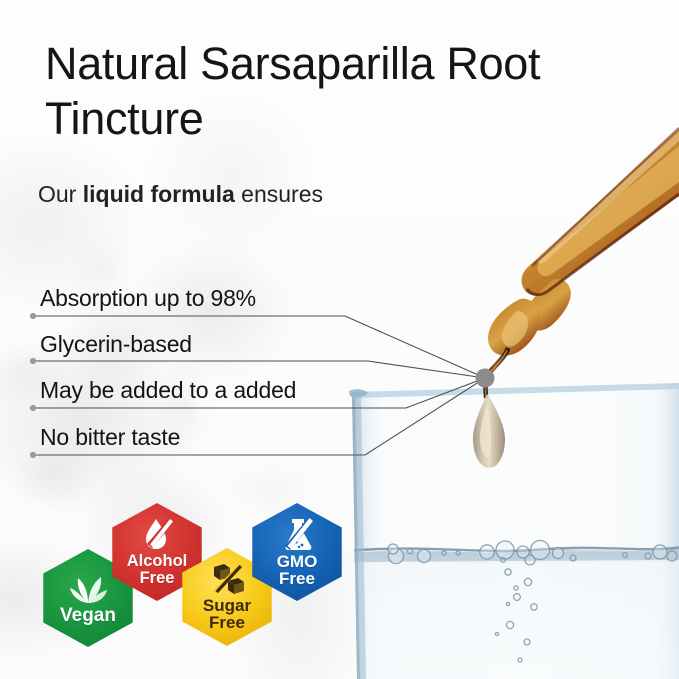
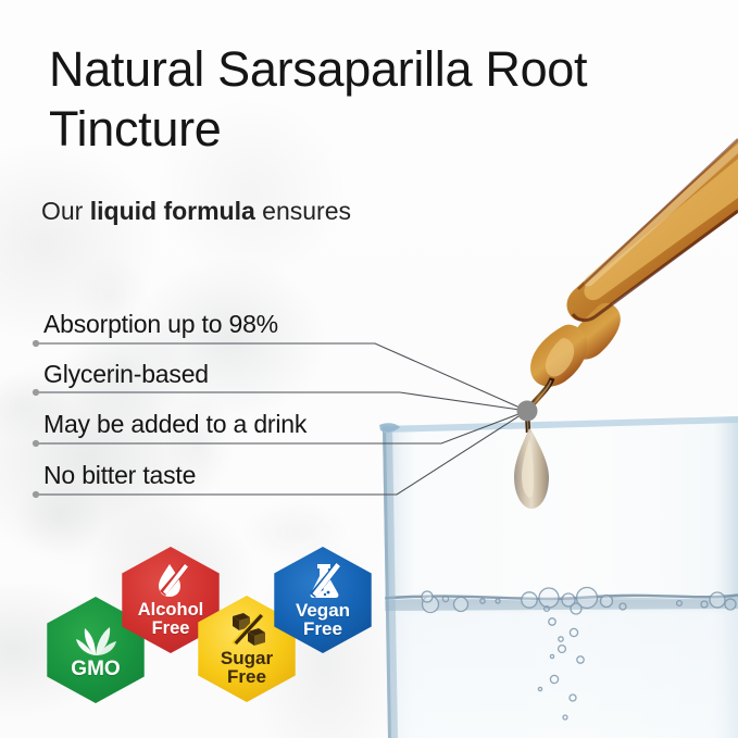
  Natural Sarsaparilla Root
  Tincture
  Our liquid formula ensures
  Absorption up to 98%
  Glycerin-based
- May be added to a added
+ May be added to a drink
  No bitter taste
- Vegan
+ GMO
  Alcohol
  Free
  Sugar
  Free
- GMO
+ Vegan
  Free
